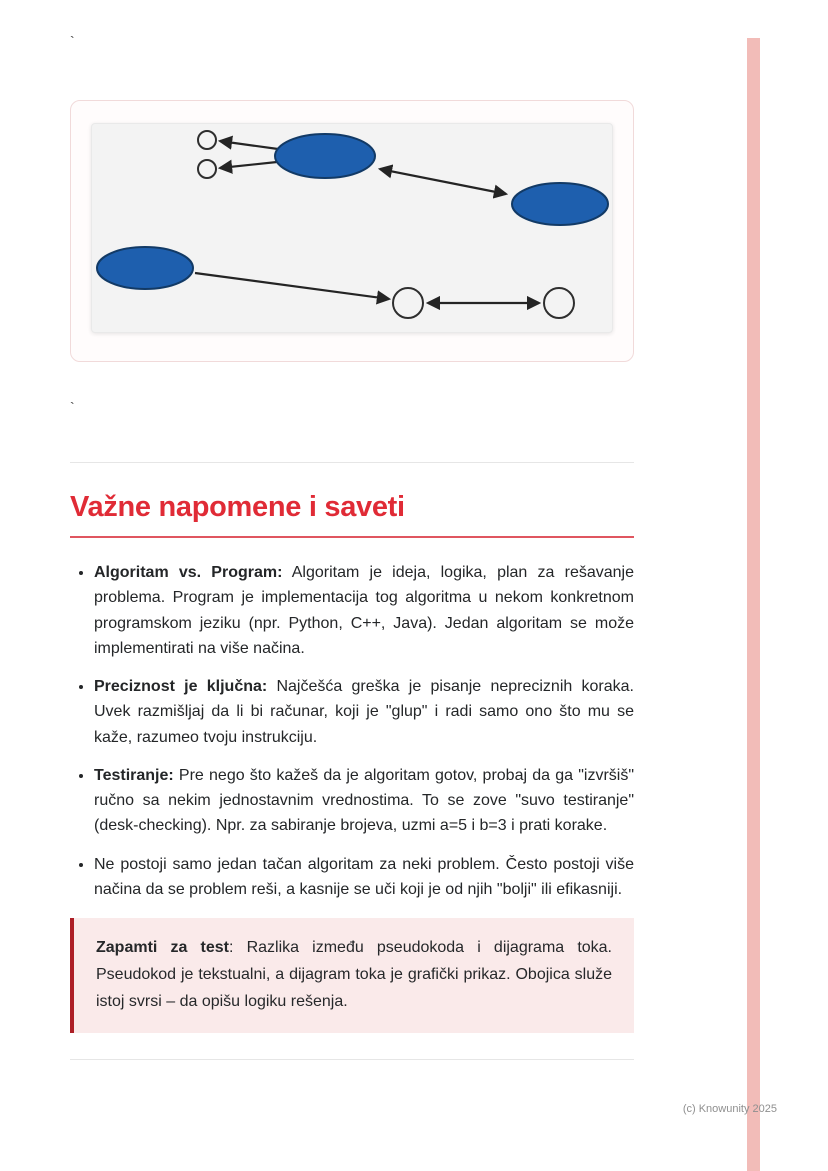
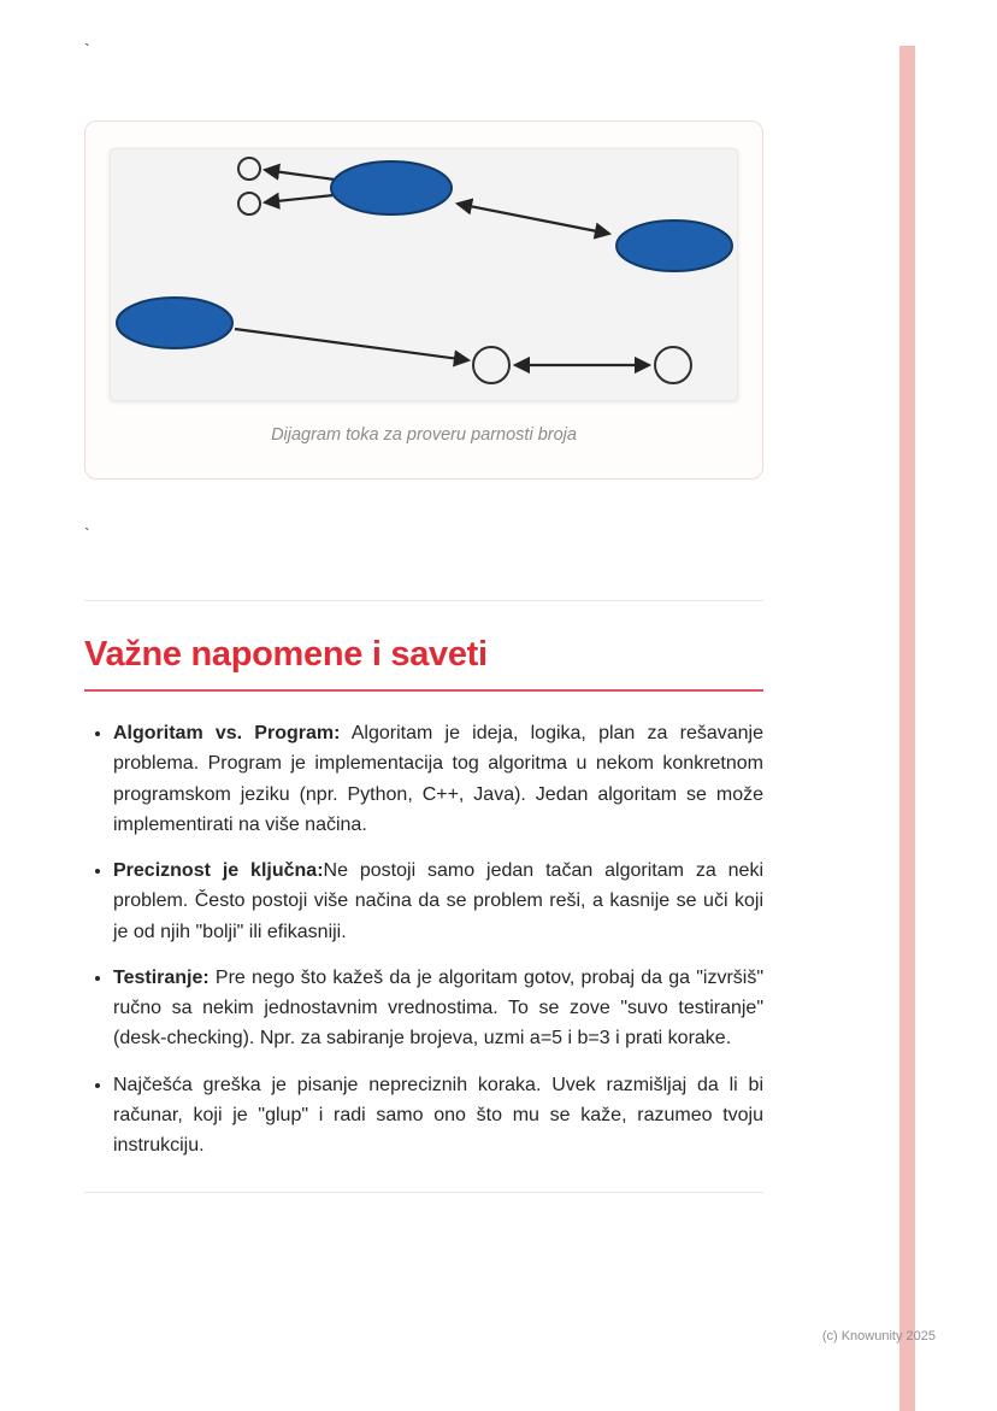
  `
+ Dijagram toka za proveru parnosti broja
  `
  Važne napomene i saveti
  Algoritam vs. Program: Algoritam je ideja, logika, plan za rešavanje problema. Program je implementacija tog algoritma u nekom konkretnom programskom jeziku (npr. Python, C++, Java). Jedan algoritam se može implementirati na više načina.
- Preciznost je ključna: Najčešća greška je pisanje nepreciznih koraka. Uvek razmišljaj da li bi računar, koji je "glup" i radi samo ono što mu se kaže, razumeo tvoju instrukciju.
+ Preciznost je ključna:Ne postoji samo jedan tačan algoritam za neki problem. Često postoji više načina da se problem reši, a kasnije se uči koji je od njih "bolji" ili efikasniji.
  Testiranje: Pre nego što kažeš da je algoritam gotov, probaj da ga "izvršiš" ručno sa nekim jednostavnim vrednostima. To se zove "suvo testiranje" (desk-checking). Npr. za sabiranje brojeva, uzmi a=5 i b=3 i prati korake.
- Ne postoji samo jedan tačan algoritam za neki problem. Često postoji više načina da se problem reši, a kasnije se uči koji je od njih "bolji" ili efikasniji.
+ Najčešća greška je pisanje nepreciznih koraka. Uvek razmišljaj da li bi računar, koji je "glup" i radi samo ono što mu se kaže, razumeo tvoju instrukciju.
- Zapamti za test: Razlika između pseudokoda i dijagrama toka. Pseudokod je tekstualni, a dijagram toka je grafički prikaz. Obojica služe istoj svrsi – da opišu logiku rešenja.
  (c) Knowunity 2025
